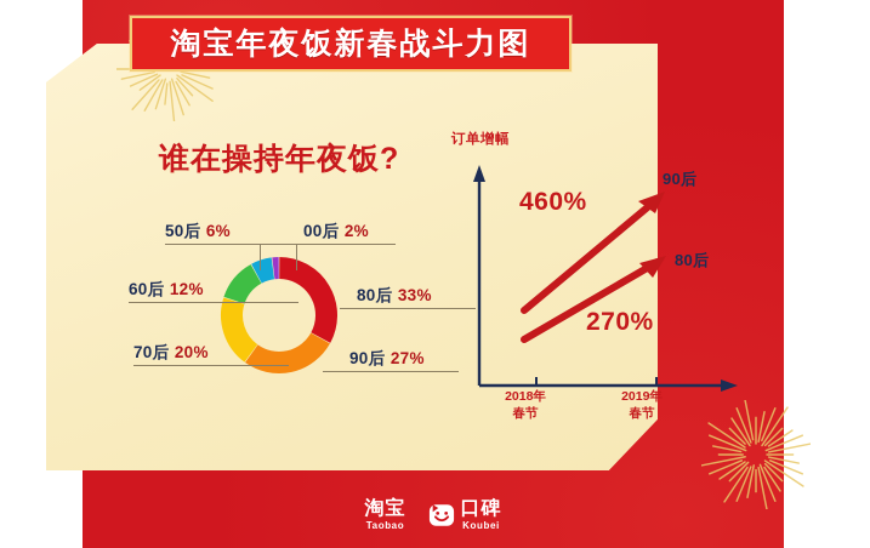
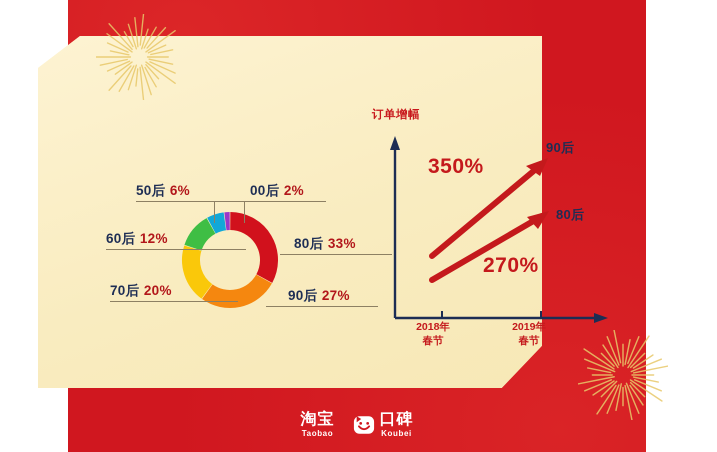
- 淘宝年夜饭新春战斗力图
- 谁在操持年夜饭?
  50后 6%
  60后 12%
  70后 20%
  00后 2%
  80后 33%
  90后 27%
  订单增幅
- 460%
+ 350%
  270%
  90后
  80后
  2018年
  春节
  2019年
  春节
  淘宝
  Taobao
  口碑
  Koubei
